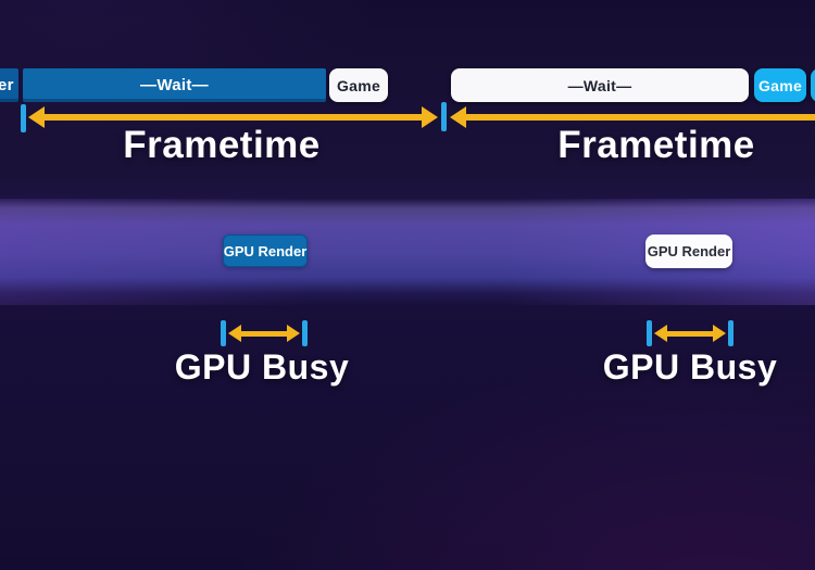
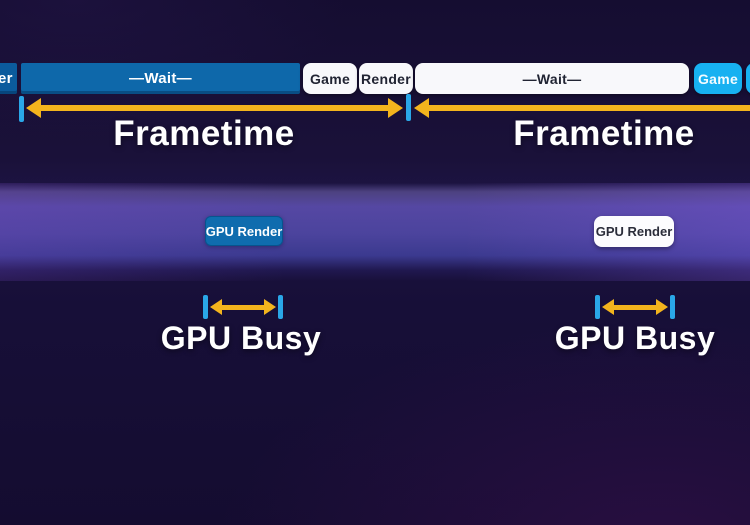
  —Wait—
  Game
+ Render
  —Wait—
  Game
  Frametime
  Frametime
  GPU Render
  GPU Render
  GPU Busy
  GPU Busy
